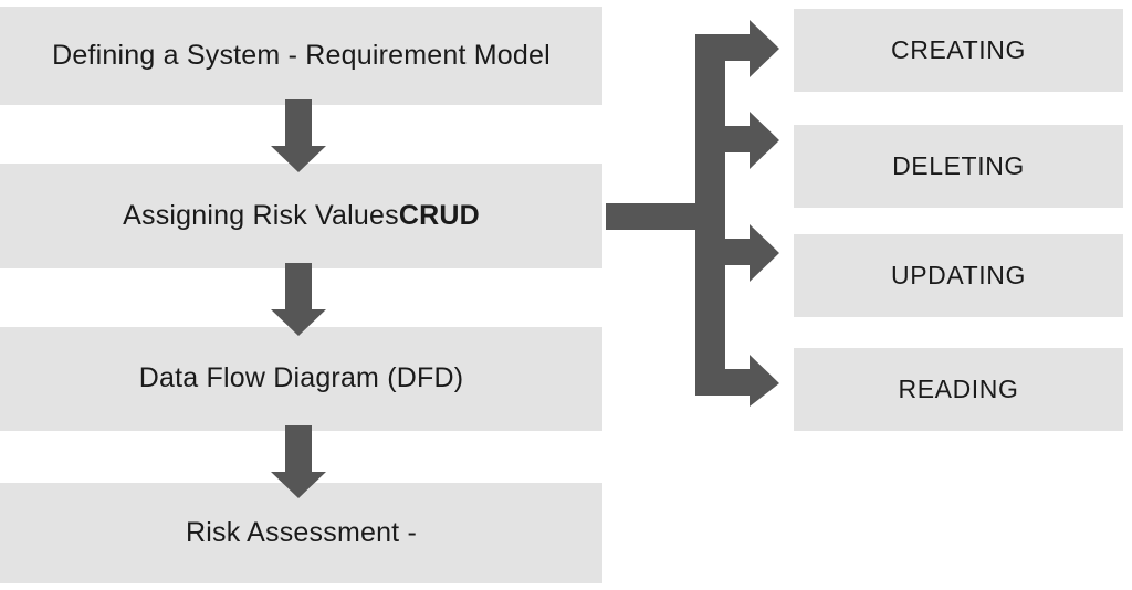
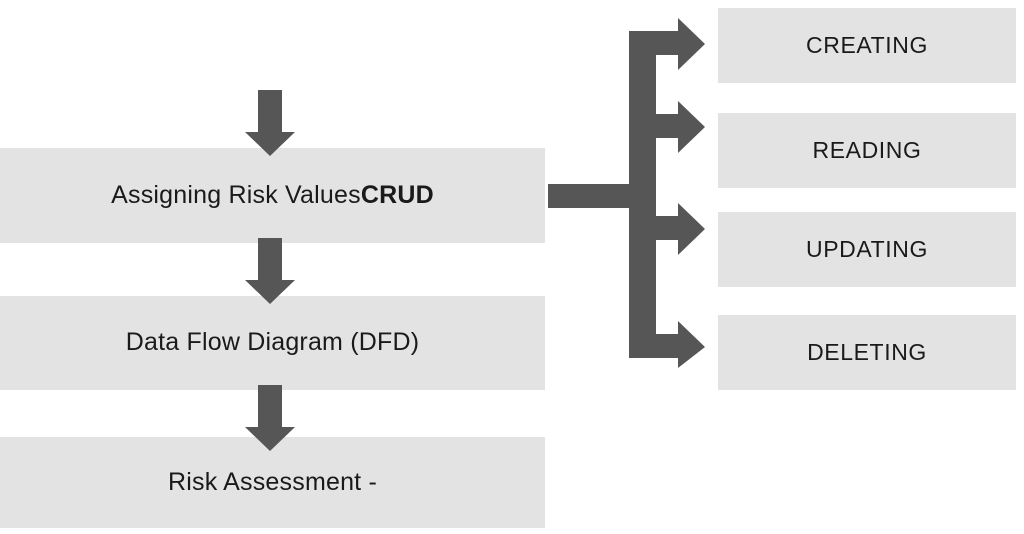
- Defining a System - Requirement Model
  Assigning Risk ValuesCRUD
  Data Flow Diagram (DFD)
  Risk Assessment -
  CREATING
- DELETING
+ READING
  UPDATING
- READING
+ DELETING
